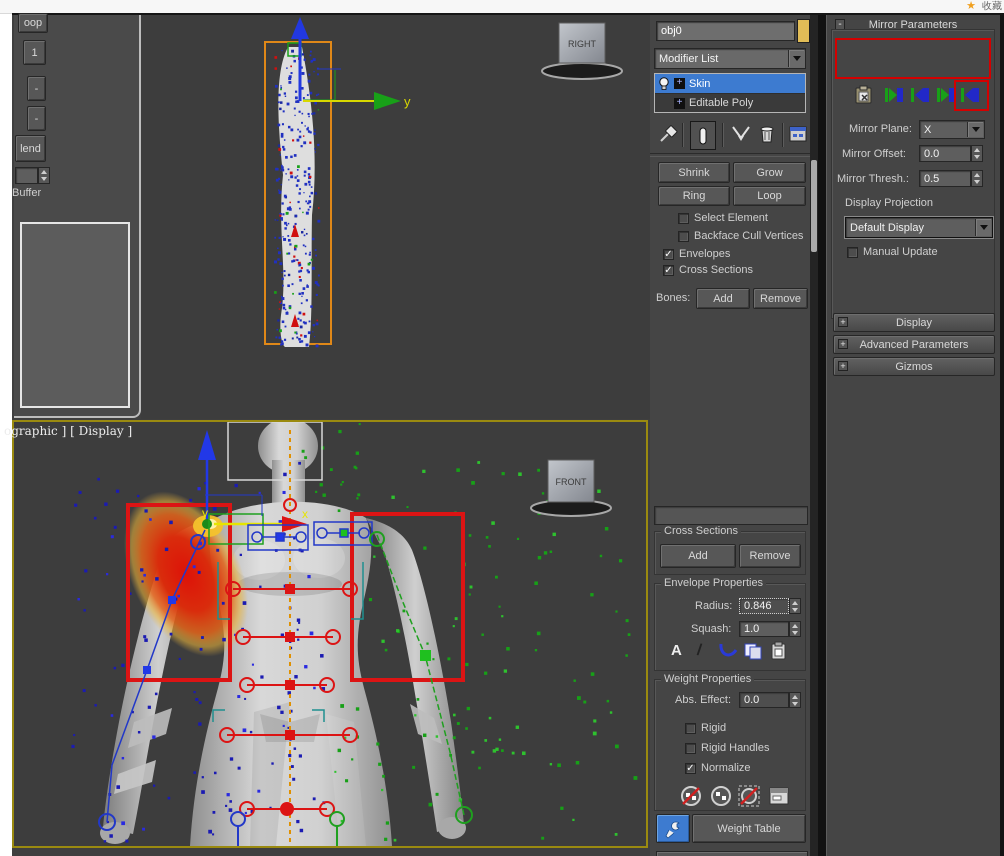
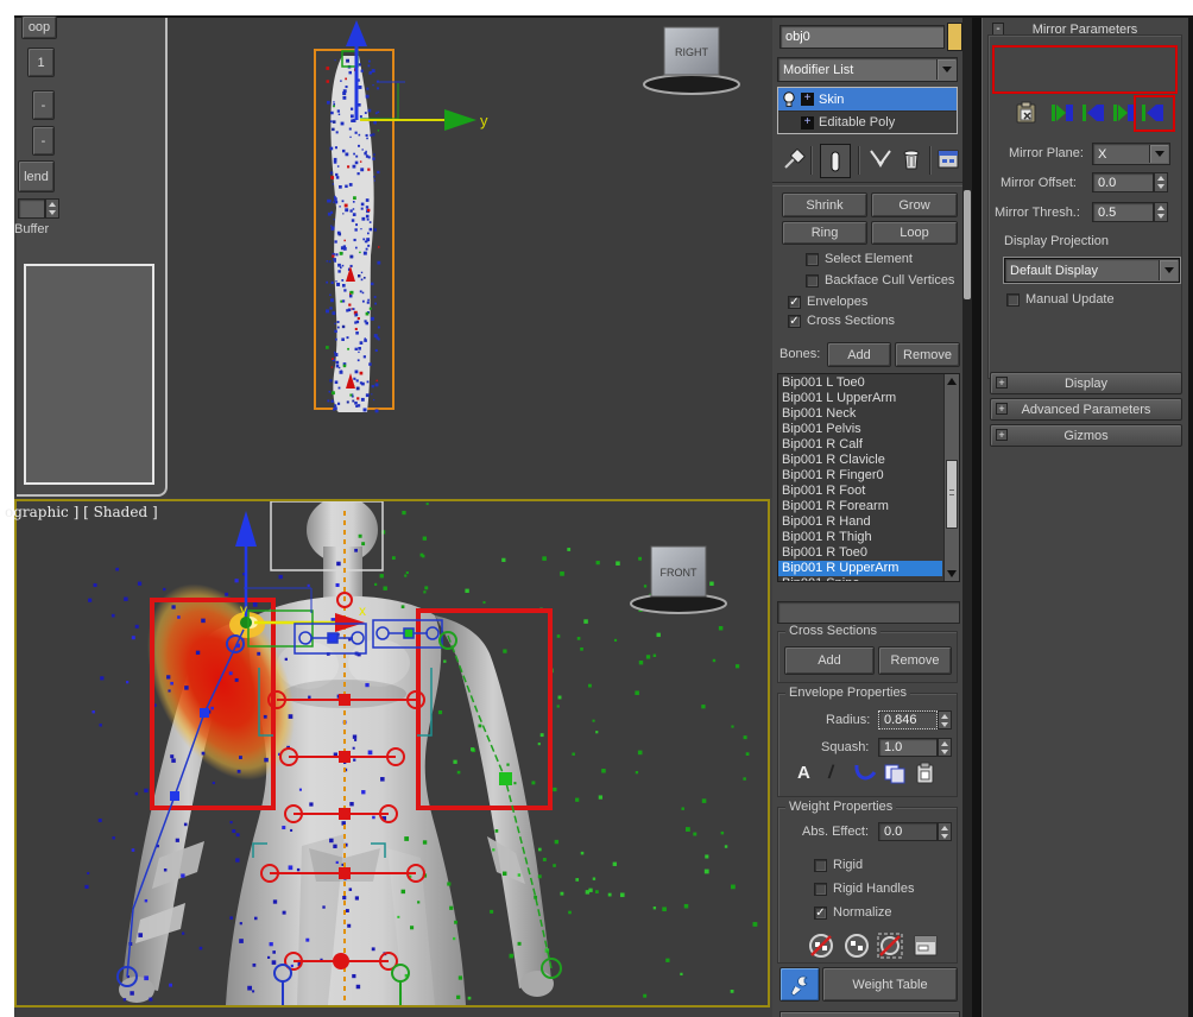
- ★
- 收藏
  oop
  1
  -
  -
  lend
  Buffer
  y
  RIGHT
  y
  x
  FRONT
- ographic ] [ Display ]
+ ographic ] [ Shaded ]
  obj0
  Modifier List
  +
  Skin
  +
  Editable Poly
  Shrink
  Grow
  Ring
  Loop
  Select Element
  Backface Cull Vertices
  ✓
  Envelopes
  ✓
  Cross Sections
  Bones:
  Add
  Remove
+ Bip001 L Toe0
+ Bip001 L UpperArm
+ Bip001 Neck
+ Bip001 Pelvis
+ Bip001 R Calf
+ Bip001 R Clavicle
+ Bip001 R Finger0
+ Bip001 R Foot
+ Bip001 R Forearm
+ Bip001 R Hand
+ Bip001 R Thigh
+ Bip001 R Toe0
+ Bip001 R UpperArm
  Cross Sections
  Add
  Remove
  Envelope Properties
  Radius:
  0.846
  Squash:
  1.0
  A
  Weight Properties
  Abs. Effect:
  0.0
  Rigid
  Rigid Handles
  ✓
  Normalize
  Weight Table
  -
  Mirror Parameters
  Mirror Plane:
  X
  Mirror Offset:
  0.0
  Mirror Thresh.:
  0.5
  Display Projection
  Default Display
  Manual Update
  +
  Display
  +
  Advanced Parameters
  +
  Gizmos
